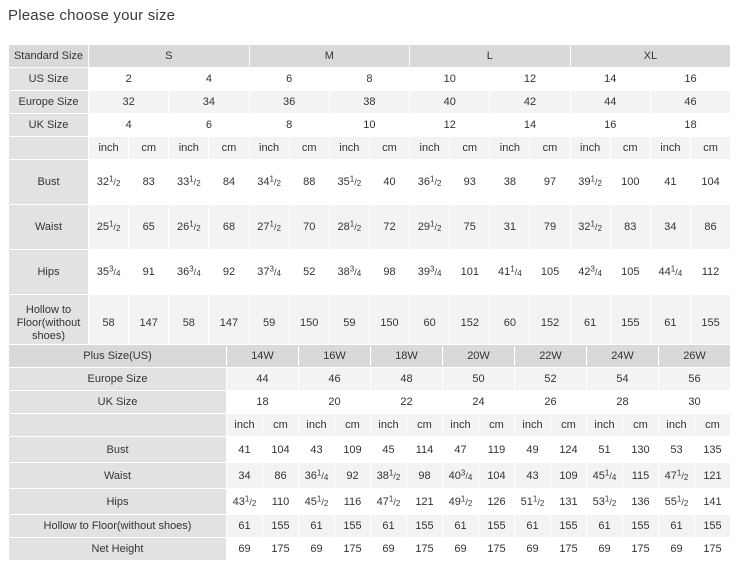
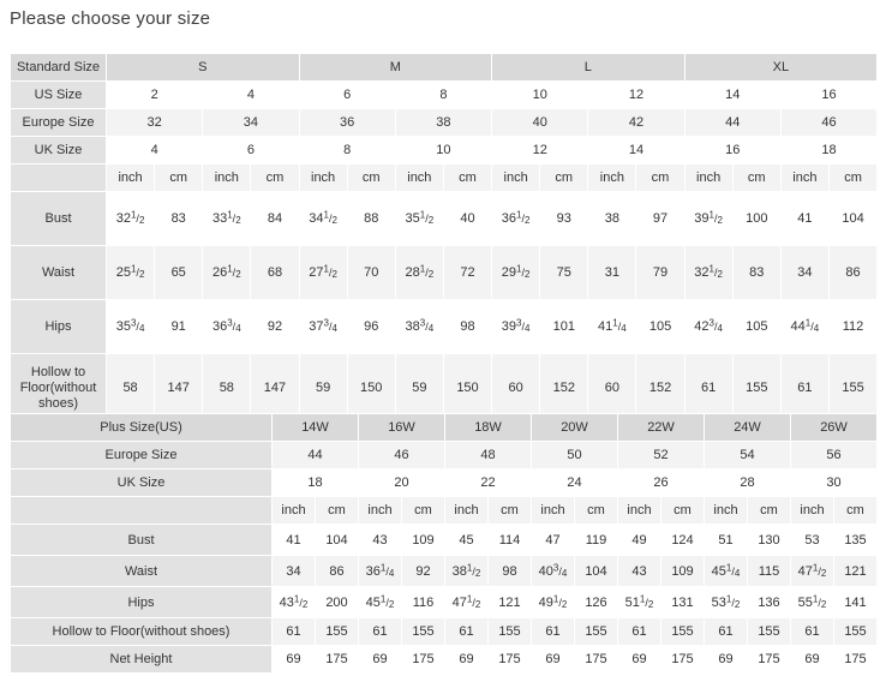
  Please choose your size
  Standard Size	S	M	L	XL
  US Size	2	4	6	8	10	12	14	16
  Europe Size	32	34	36	38	40	42	44	46
  UK Size	4	6	8	10	12	14	16	18
  	inch	cm	inch	cm	inch	cm	inch	cm	inch	cm	inch	cm	inch	cm	inch	cm
  Bust	321/2	83	331/2	84	341/2	88	351/2	40	361/2	93	38	97	391/2	100	41	104
  Waist	251/2	65	261/2	68	271/2	70	281/2	72	291/2	75	31	79	321/2	83	34	86
- Hips	353/4	91	363/4	92	373/4	52	383/4	98	393/4	101	411/4	105	423/4	105	441/4	112
+ Hips	353/4	91	363/4	92	373/4	96	383/4	98	393/4	101	411/4	105	423/4	105	441/4	112
  Hollow to Floor(without shoes)	58	147	58	147	59	150	59	150	60	152	60	152	61	155	61	155
  Plus Size(US)	14W	16W	18W	20W	22W	24W	26W
  Europe Size	44	46	48	50	52	54	56
  UK Size	18	20	22	24	26	28	30
  	inch	cm	inch	cm	inch	cm	inch	cm	inch	cm	inch	cm	inch	cm
  Bust	41	104	43	109	45	114	47	119	49	124	51	130	53	135
  Waist	34	86	361/4	92	381/2	98	403/4	104	43	109	451/4	115	471/2	121
- Hips	431/2	110	451/2	116	471/2	121	491/2	126	511/2	131	531/2	136	551/2	141
+ Hips	431/2	200	451/2	116	471/2	121	491/2	126	511/2	131	531/2	136	551/2	141
  Hollow to Floor(without shoes)	61	155	61	155	61	155	61	155	61	155	61	155	61	155
  Net Height	69	175	69	175	69	175	69	175	69	175	69	175	69	175
